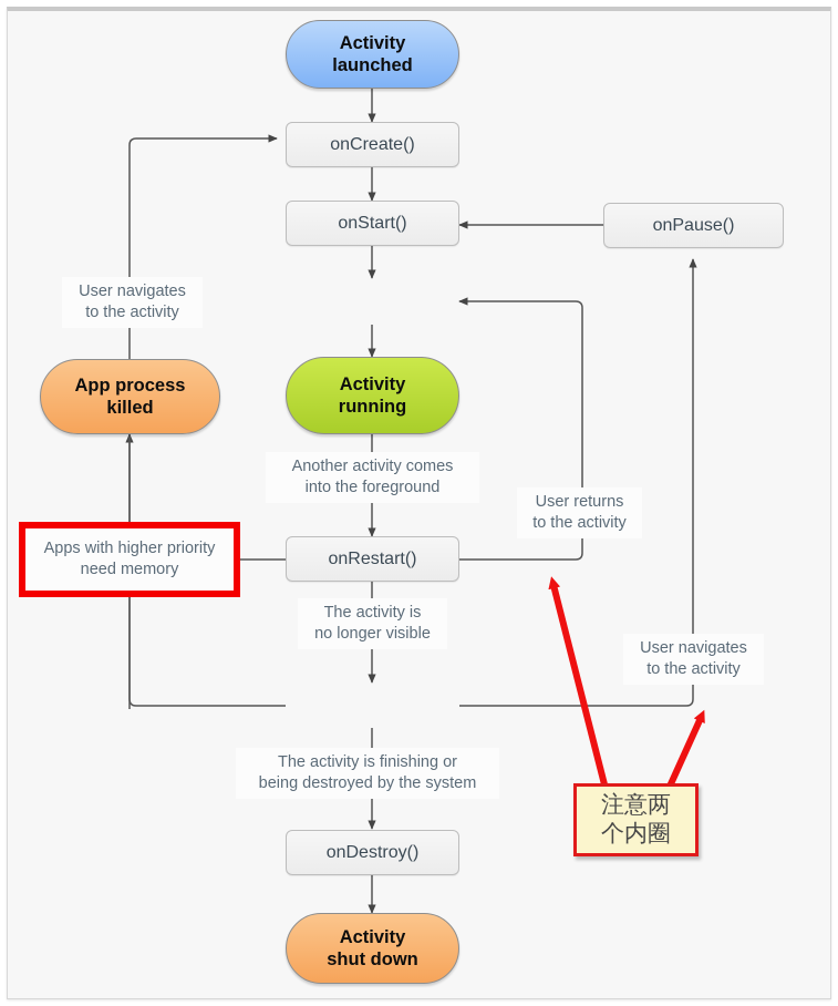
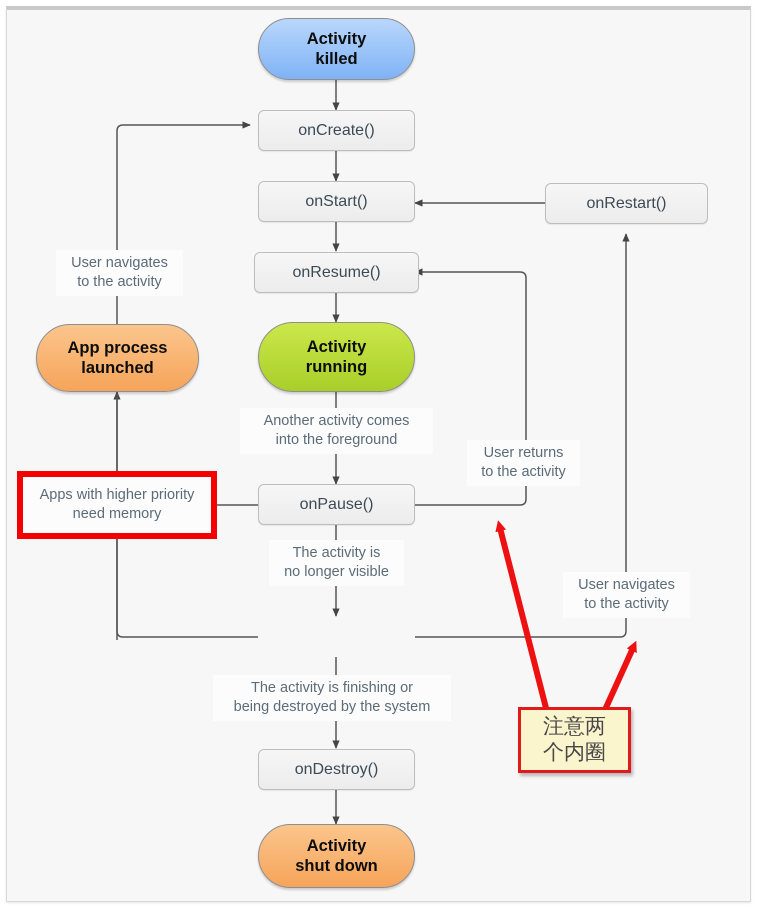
  Activity
- launched
+ killed
  Activity
  running
  App process
- killed
+ launched
  Activity
  shut down
  onCreate()
  onStart()
+ onResume()
- onRestart()
+ onPause()
  onDestroy()
- onPause()
+ onRestart()
  User navigates
  to the activity
  Another activity comes
  into the foreground
  User returns
  to the activity
  The activity is
  no longer visible
  User navigates
  to the activity
  The activity is finishing or
  being destroyed by the system
  Apps with higher priority
  need memory
  注意两
  个内圈
